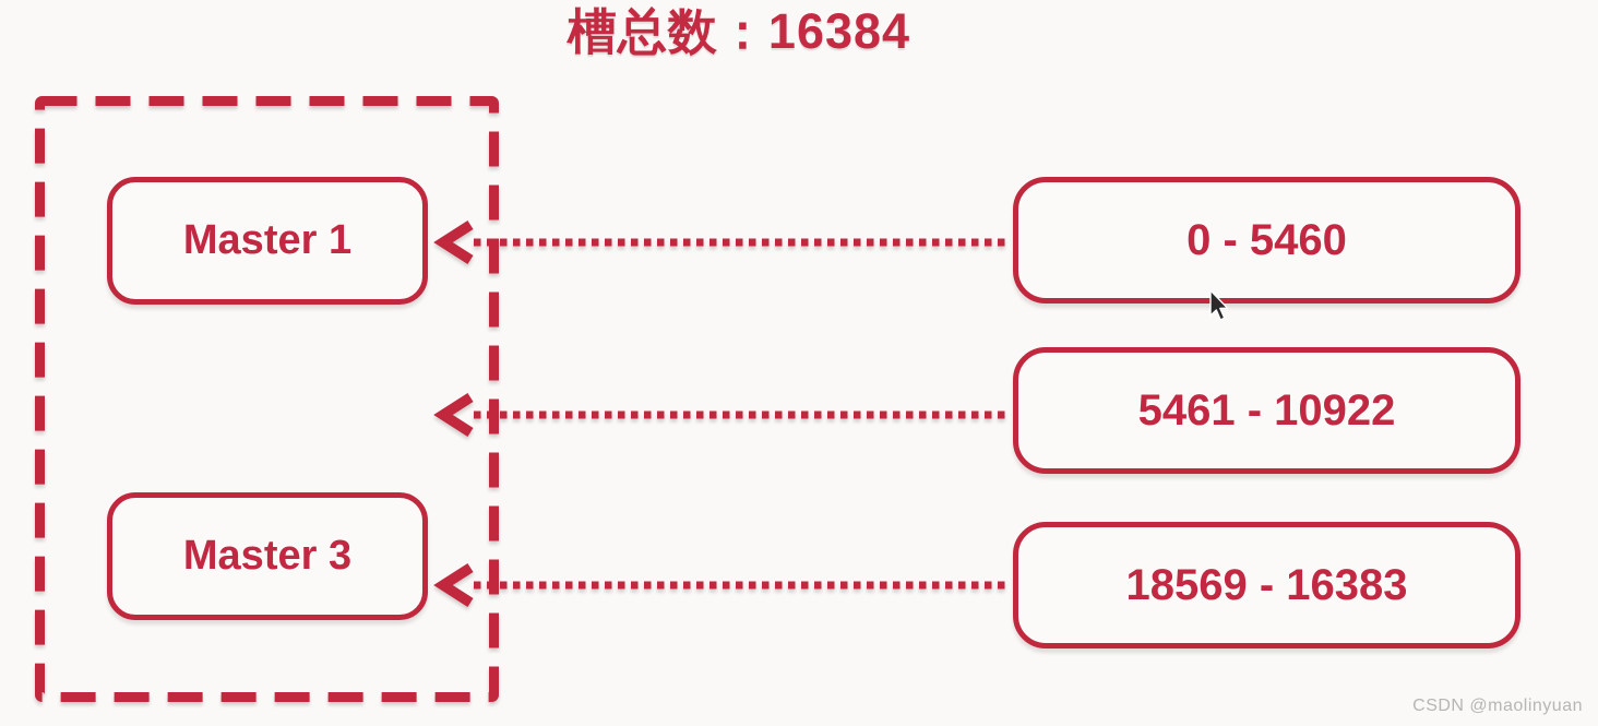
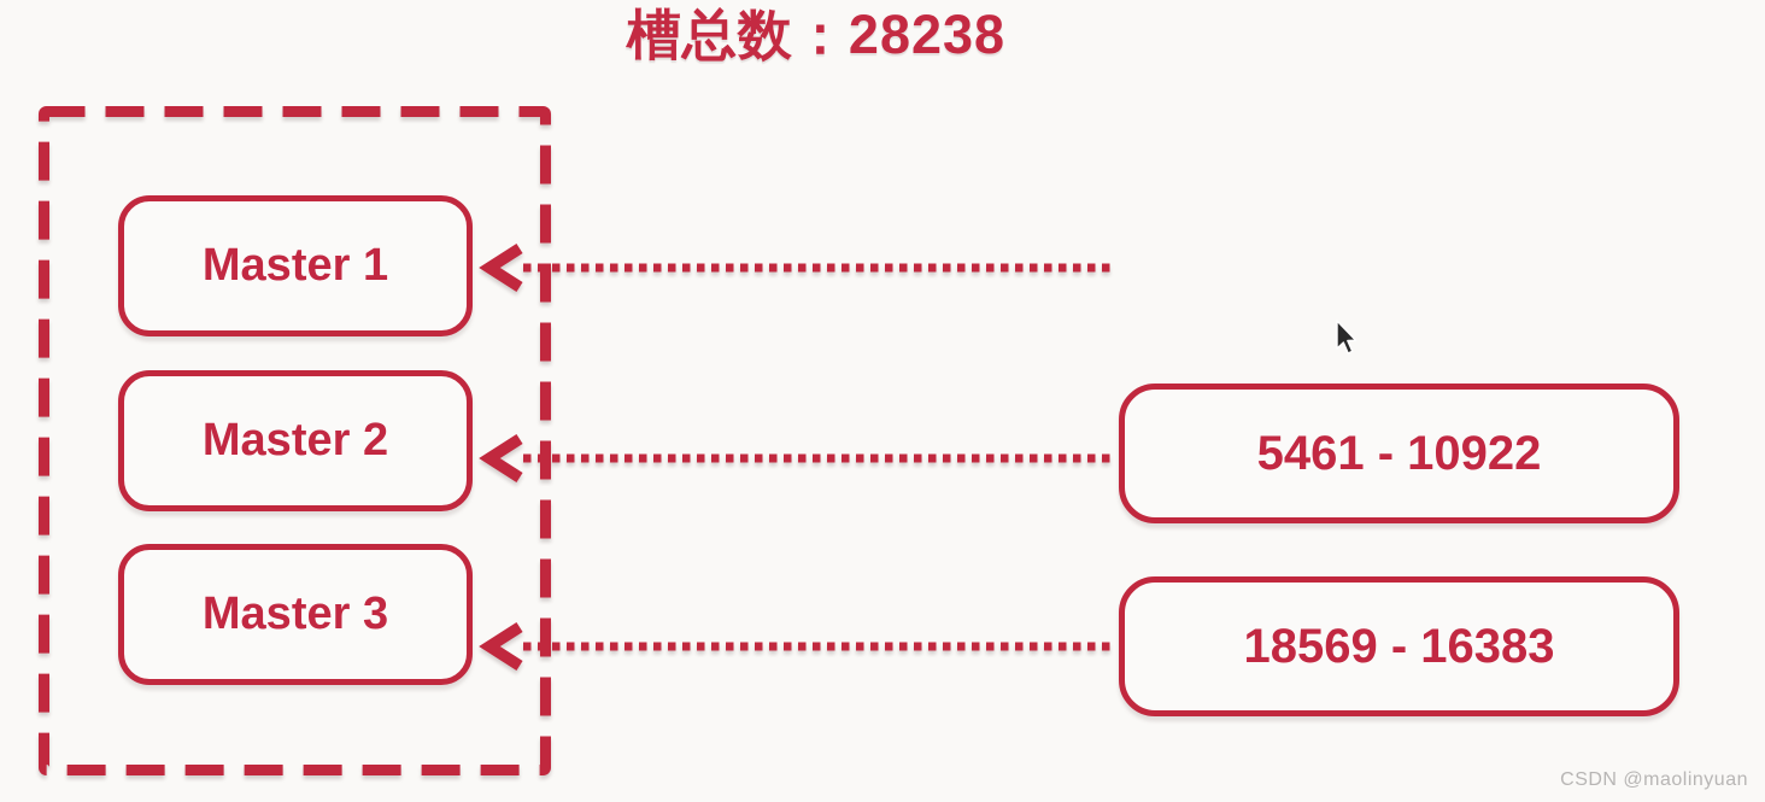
- 槽总数：16384
+ 槽总数：28238
  Master 1
+ Master 2
  Master 3
- 0 - 5460
  5461 - 10922
  18569 - 16383
  CSDN @maolinyuan
